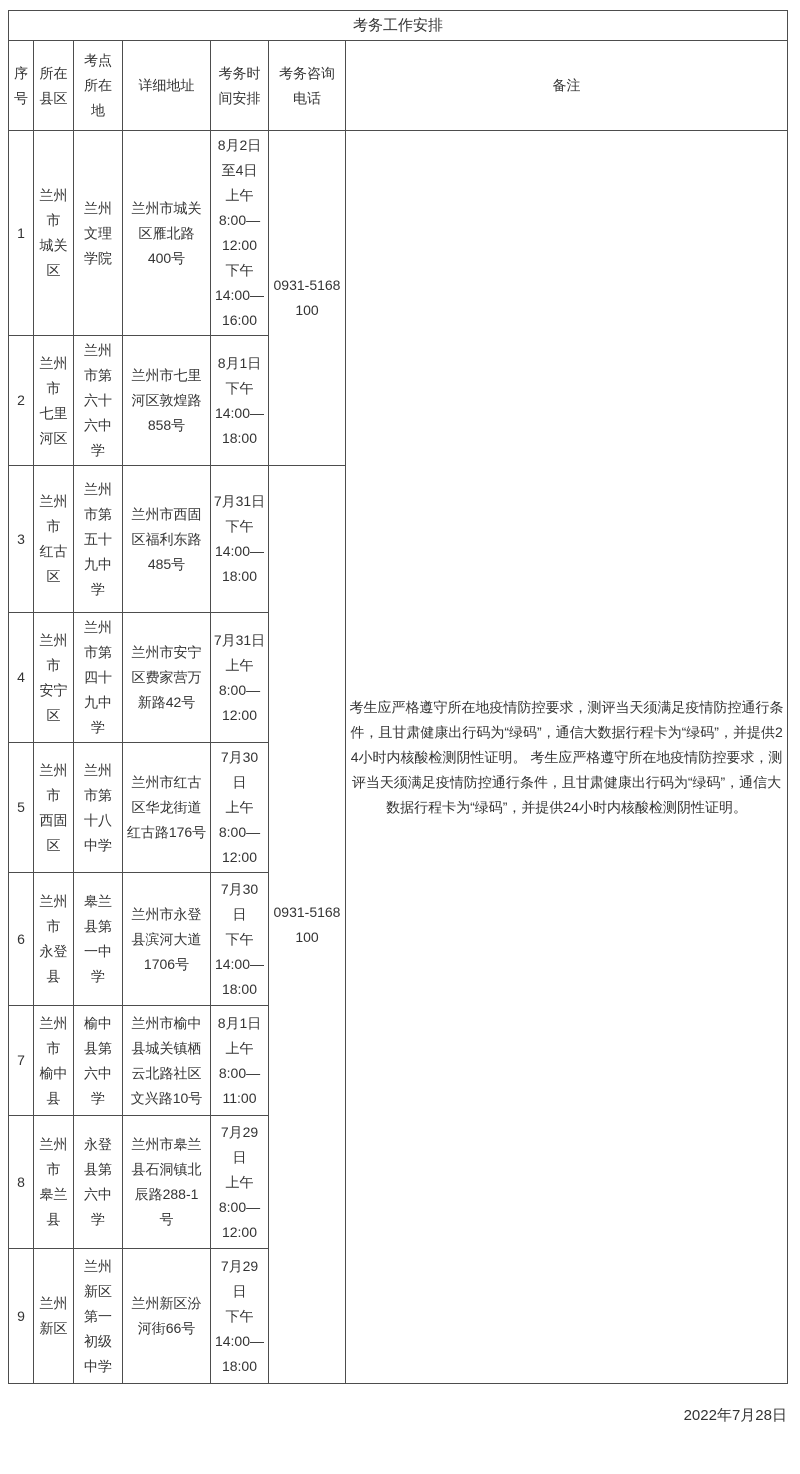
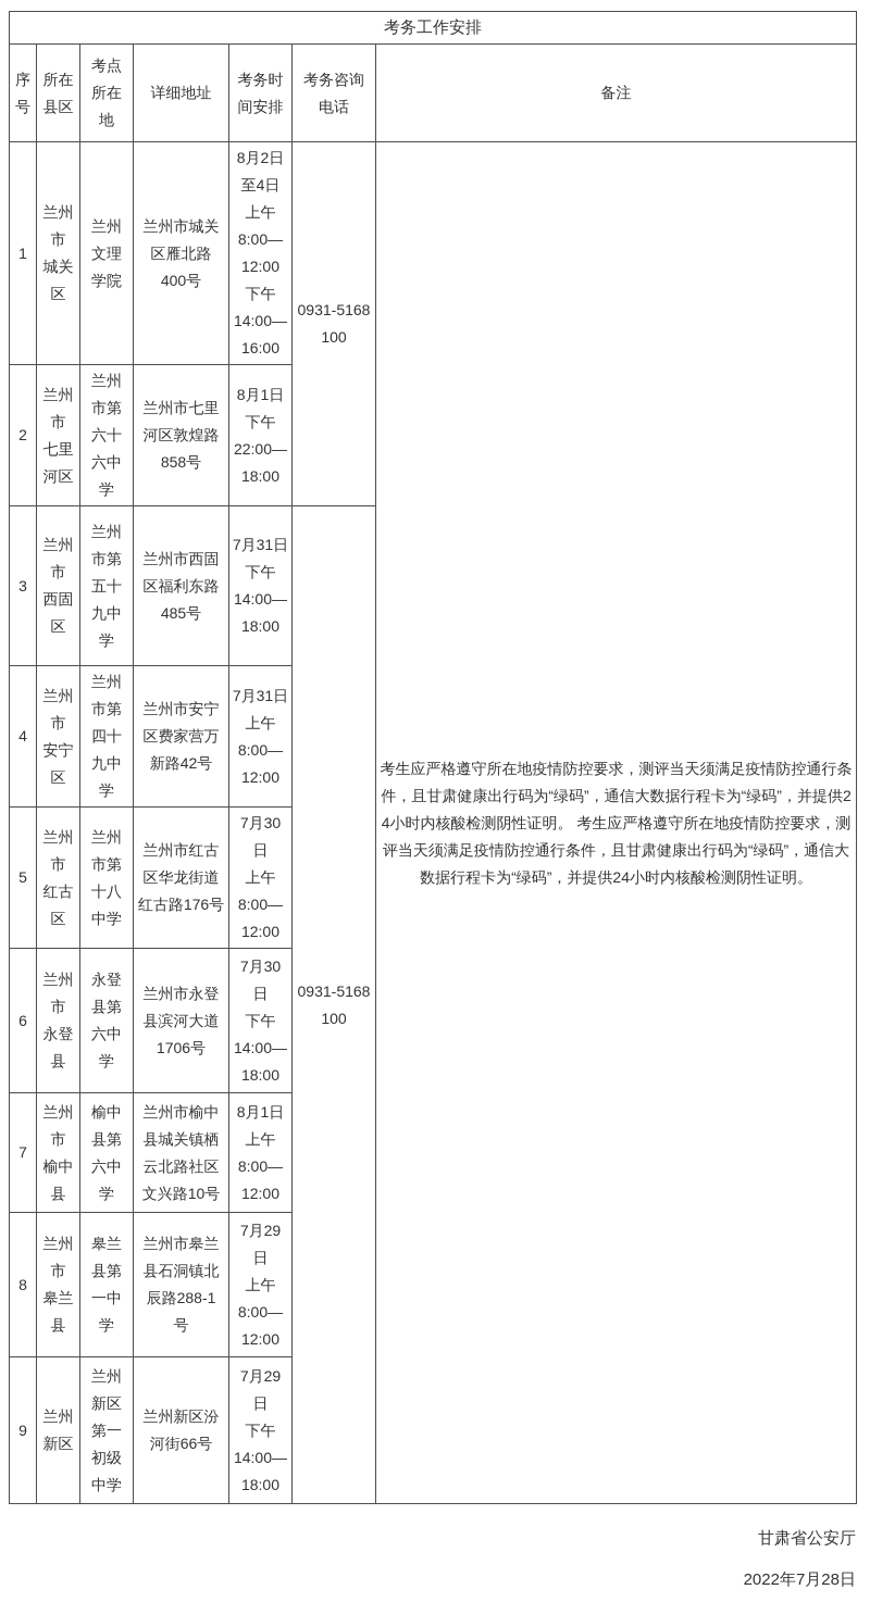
  考务工作安排
  序号	所在县区	考点 所在 地	详细地址	考务时 间安排	考务咨询 电话	备注
  1	兰州 市 城关 区	兰州 文理 学院	兰州市城关 区雁北路 400号	8月2日 至4日 上午 8:00— 12:00 下午 14:00— 16:00	0931-5168100	考生应严格遵守所在地疫情防控要求，测评当天须满足疫情防控通行条件，且甘肃健康出行码为“绿码”，通信大数据行程卡为“绿码”，并提供24小时内核酸检测阴性证明。 考生应严格遵守所在地疫情防控要求，测评当天须满足疫情防控通行条件，且甘肃健康出行码为“绿码”，通信大数据行程卡为“绿码”，并提供24小时内核酸检测阴性证明。
- 2	兰州 市 七里 河区	兰州 市第 六十 六中 学	兰州市七里 河区敦煌路 858号	8月1日 下午 14:00— 18:00
+ 2	兰州 市 七里 河区	兰州 市第 六十 六中 学	兰州市七里 河区敦煌路 858号	8月1日 下午 22:00— 18:00
- 3	兰州 市 红古 区	兰州 市第 五十 九中 学	兰州市西固 区福利东路 485号	7月31日 下午 14:00— 18:00	0931-5168100
+ 3	兰州 市 西固 区	兰州 市第 五十 九中 学	兰州市西固 区福利东路 485号	7月31日 下午 14:00— 18:00	0931-5168100
  4	兰州 市 安宁 区	兰州 市第 四十 九中 学	兰州市安宁 区费家营万 新路42号	7月31日 上午 8:00— 12:00
- 5	兰州 市 西固 区	兰州 市第 十八 中学	兰州市红古 区华龙街道 红古路176号	7月30 日 上午 8:00— 12:00
+ 5	兰州 市 红古 区	兰州 市第 十八 中学	兰州市红古 区华龙街道 红古路176号	7月30 日 上午 8:00— 12:00
- 6	兰州 市 永登 县	皋兰 县第 一中 学	兰州市永登 县滨河大道 1706号	7月30 日 下午 14:00— 18:00
+ 6	兰州 市 永登 县	永登 县第 六中 学	兰州市永登 县滨河大道 1706号	7月30 日 下午 14:00— 18:00
- 7	兰州 市 榆中 县	榆中 县第 六中 学	兰州市榆中 县城关镇栖 云北路社区 文兴路10号	8月1日 上午 8:00— 11:00
+ 7	兰州 市 榆中 县	榆中 县第 六中 学	兰州市榆中 县城关镇栖 云北路社区 文兴路10号	8月1日 上午 8:00— 12:00
- 8	兰州 市 皋兰 县	永登 县第 六中 学	兰州市皋兰 县石洞镇北 辰路288-1 号	7月29 日 上午 8:00— 12:00
+ 8	兰州 市 皋兰 县	皋兰 县第 一中 学	兰州市皋兰 县石洞镇北 辰路288-1 号	7月29 日 上午 8:00— 12:00
  9	兰州 新区	兰州 新区 第一 初级 中学	兰州新区汾 河街66号	7月29 日 下午 14:00— 18:00
+ 甘肃省公安厅
  2022年7月28日
